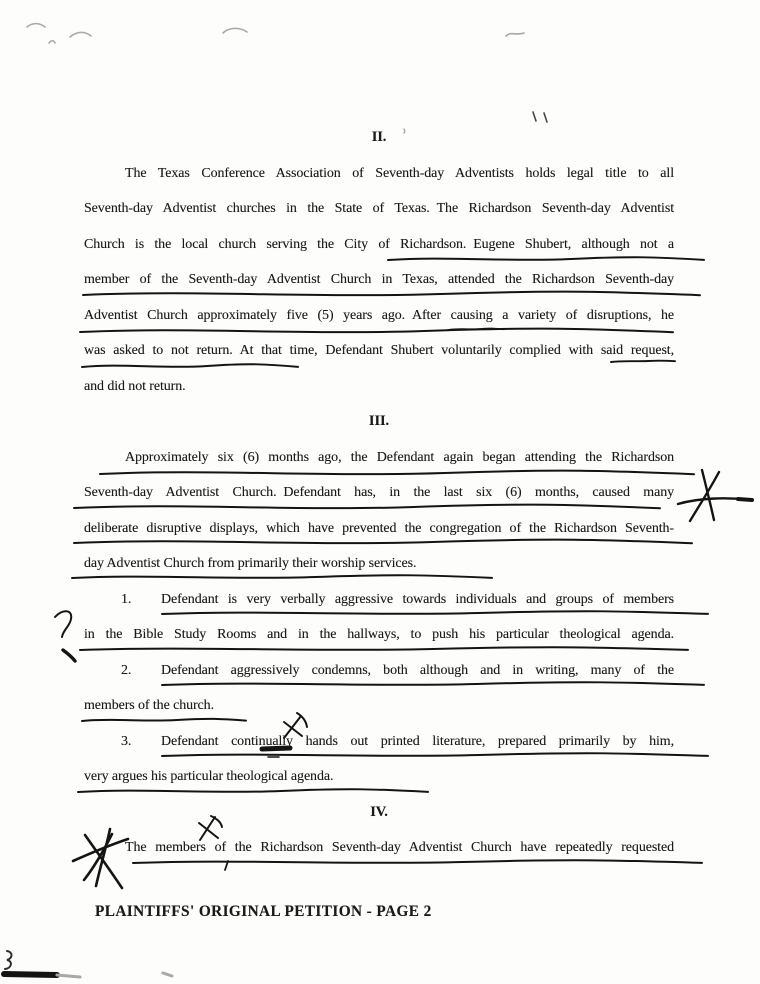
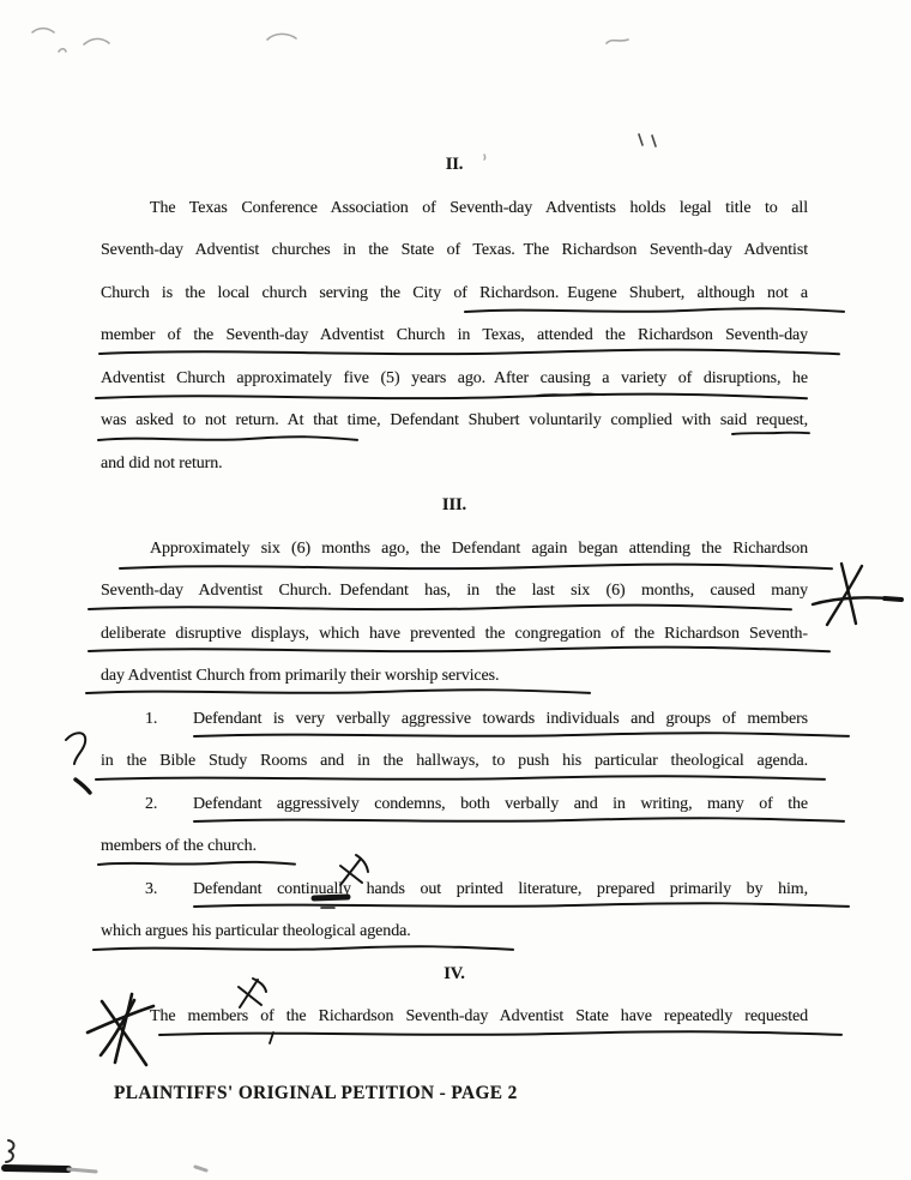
  II.
  The Texas Conference Association of Seventh-day Adventists holds legal title to all
  Seventh-day Adventist churches in the State of Texas. The Richardson Seventh-day Adventist
  Church is the local church serving the City of Richardson. Eugene Shubert, although not a
  member of the Seventh-day Adventist Church in Texas, attended the Richardson Seventh-day
  Adventist Church approximately five (5) years ago. After causing a variety of disruptions, he
  was asked to not return. At that time, Defendant Shubert voluntarily complied with said request,
  and did not return.
  III.
  Approximately six (6) months ago, the Defendant again began attending the Richardson
  Seventh-day Adventist Church. Defendant has, in the last six (6) months, caused many
  deliberate disruptive displays, which have prevented the congregation of the Richardson Seventh-
  day Adventist Church from primarily their worship services.
  1. Defendant is very verbally aggressive towards individuals and groups of members
  in the Bible Study Rooms and in the hallways, to push his particular theological agenda.
- 2. Defendant aggressively condemns, both although and in writing, many of the
+ 2. Defendant aggressively condemns, both verbally and in writing, many of the
  members of the church.
  3. Defendant continually hands out printed literature, prepared primarily by him,
- very argues his particular theological agenda.
+ which argues his particular theological agenda.
  IV.
- The members of the Richardson Seventh-day Adventist Church have repeatedly requested
+ The members of the Richardson Seventh-day Adventist State have repeatedly requested
  PLAINTIFFS' ORIGINAL PETITION - PAGE 2
